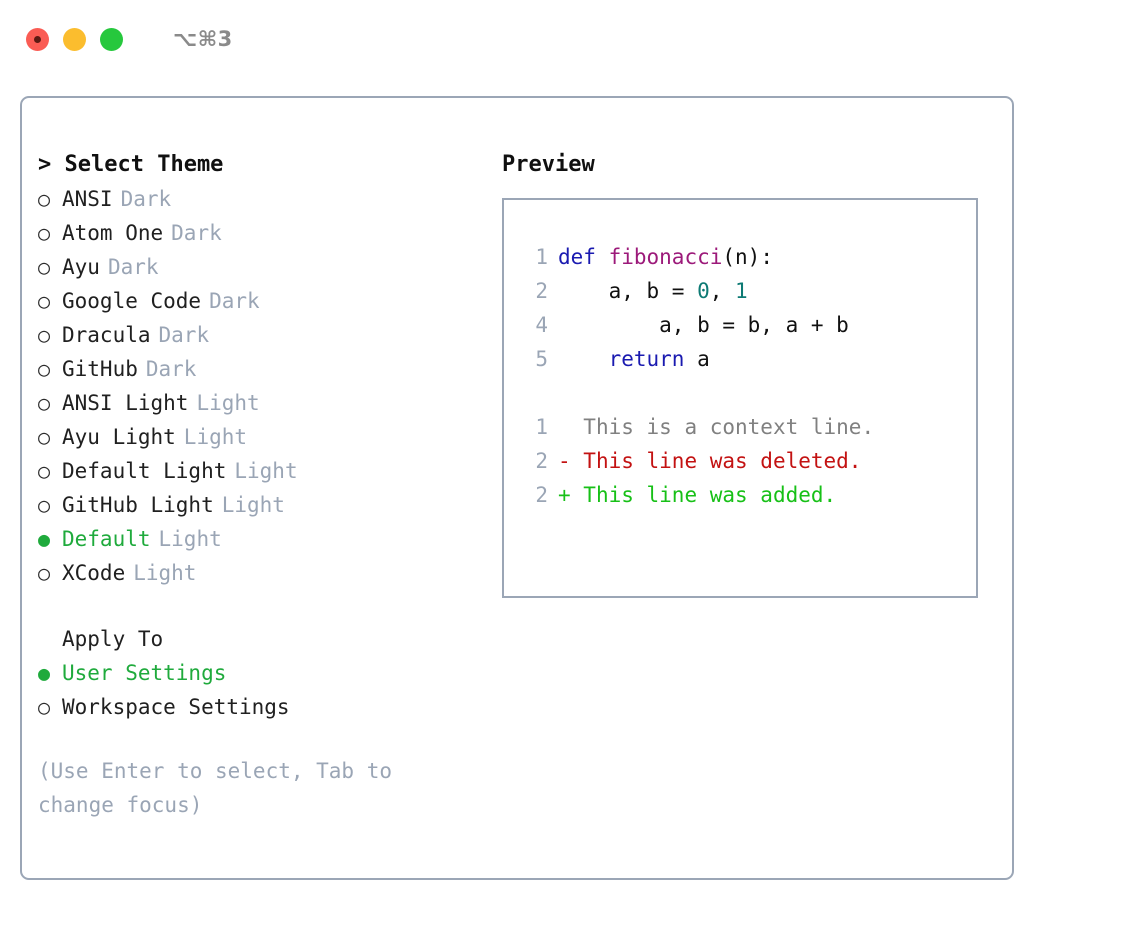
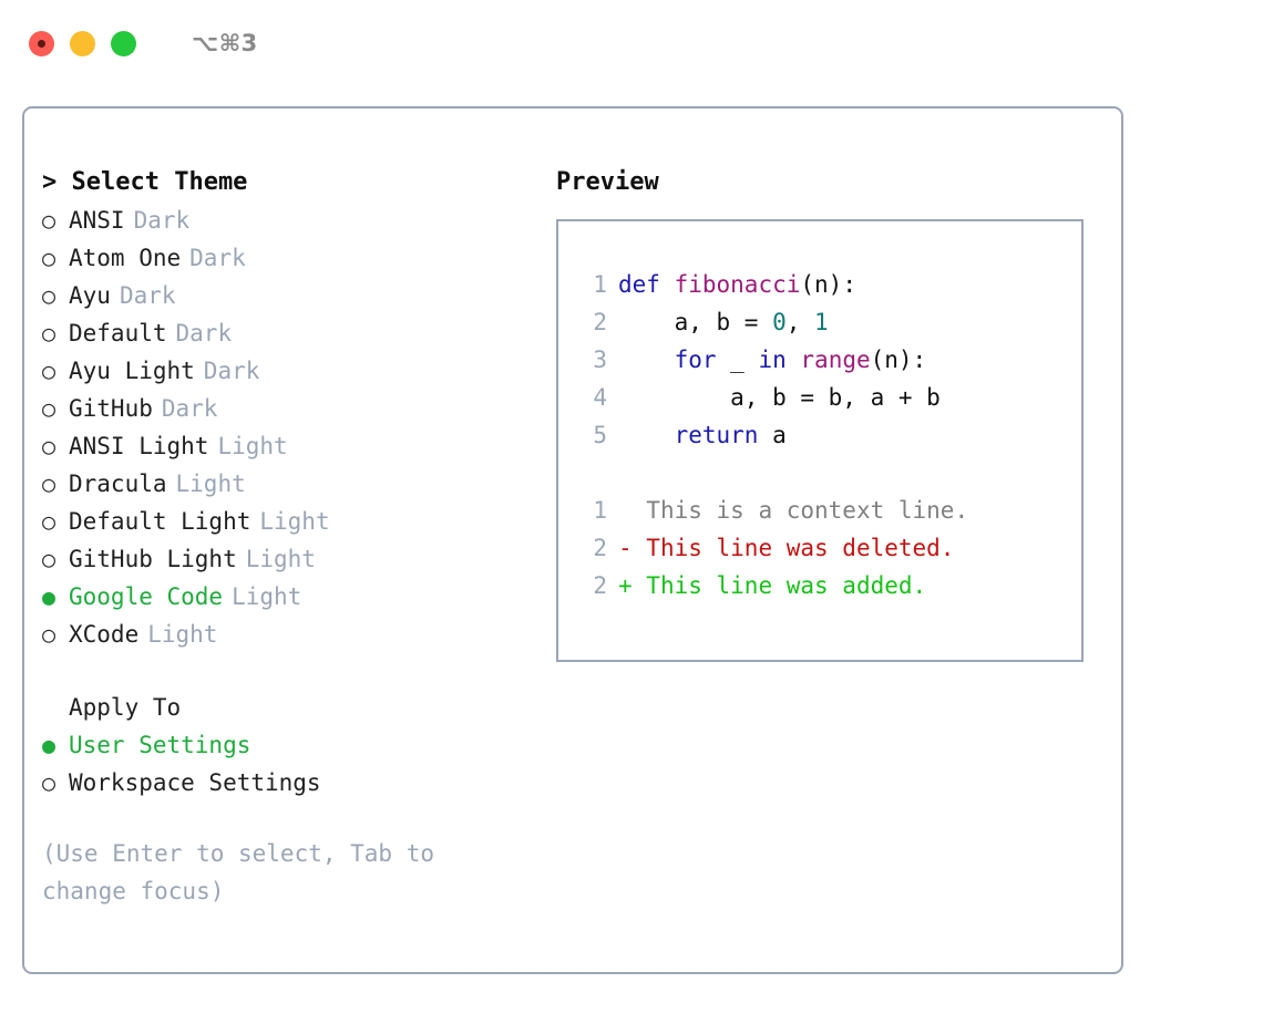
  ⌥⌘3
  > Select Theme
  ○
  ANSI
  Dark
  ○
  Atom One
  Dark
  ○
  Ayu
  Dark
  ○
- Google Code
+ Default
  Dark
  ○
- Dracula
+ Ayu Light
  Dark
  ○
  GitHub
  Dark
  ○
  ANSI Light
  Light
  ○
- Ayu Light
+ Dracula
  Light
  ○
  Default Light
  Light
  ○
  GitHub Light
  Light
  ●
- Default
+ Google Code
  Light
  ○
  XCode
  Light
  Apply To
  ●
  User Settings
  ○
  Workspace Settings
  (Use Enter to select, Tab to change focus)
  Preview
  1
  def fibonacci(n):
  2
  a, b = 0, 1
+ 3
+ for _ in range(n):
  4
  a, b = b, a + b
  5
  return a
  1
  This is a context line.
  2
  -
  This line was deleted.
  2
  +
  This line was added.
